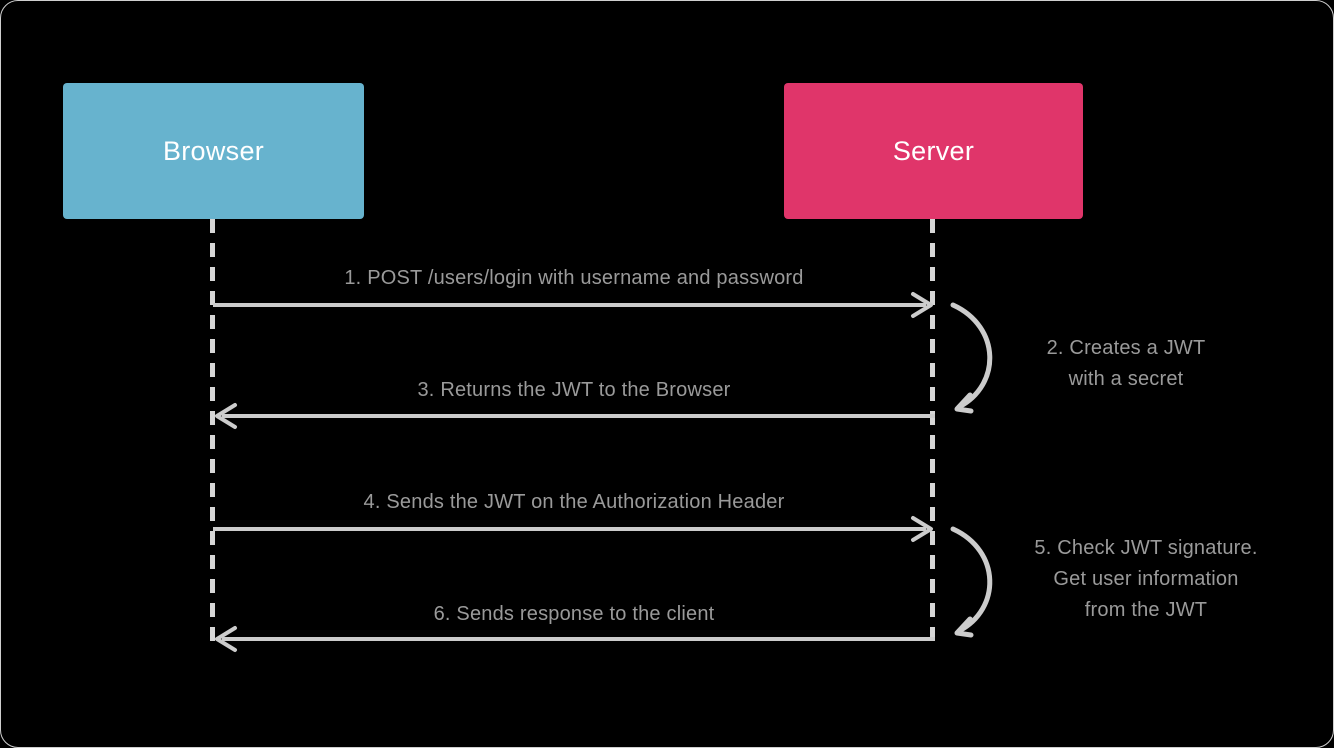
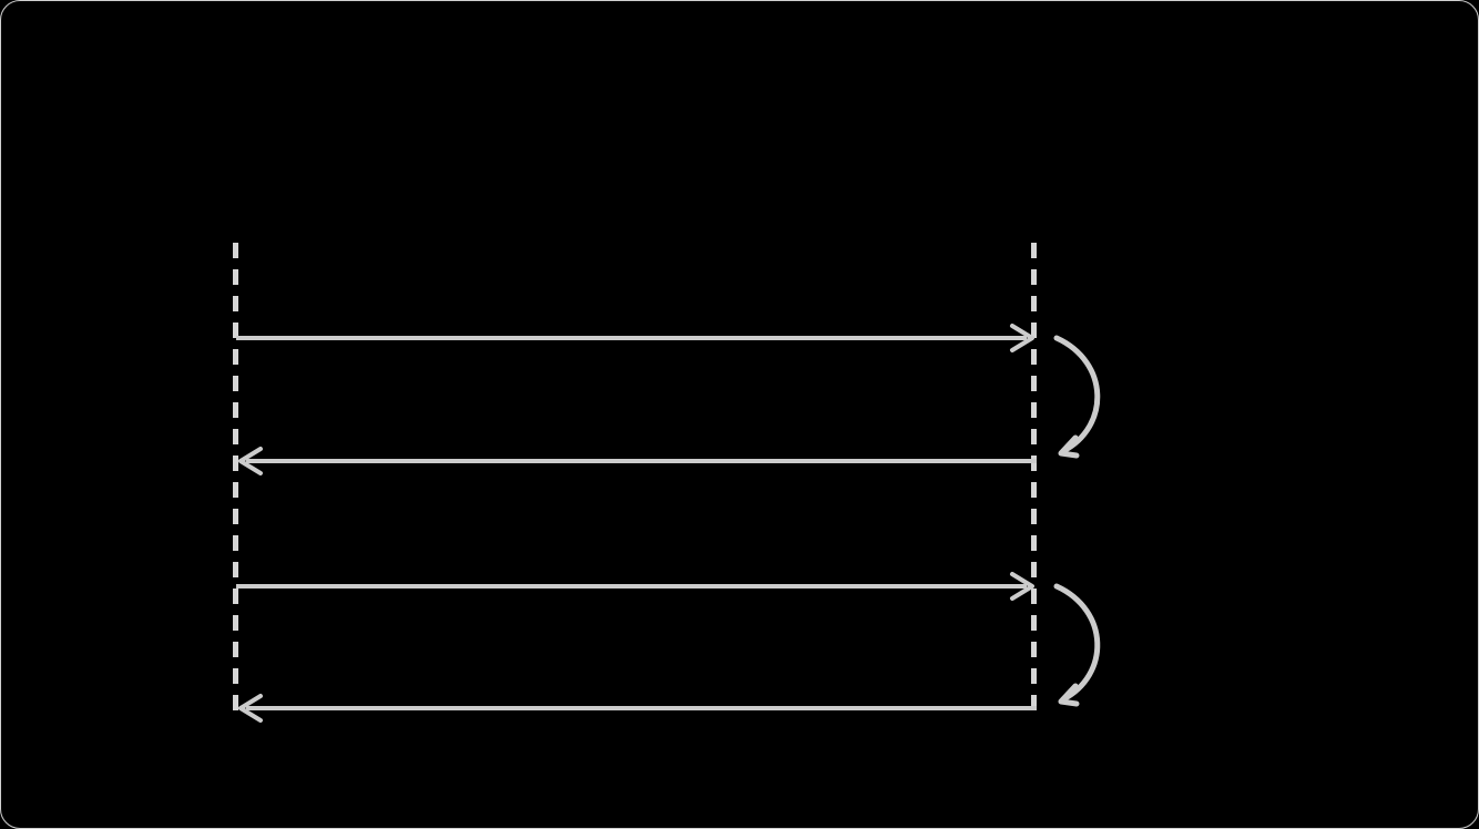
- Browser
- Server
- 1. POST /users/login with username and password
- 2. Creates a JWT
- with a secret
- 3. Returns the JWT to the Browser
- 4. Sends the JWT on the Authorization Header
- 5. Check JWT signature.
- Get user information
- from the JWT
- 6. Sends response to the client
